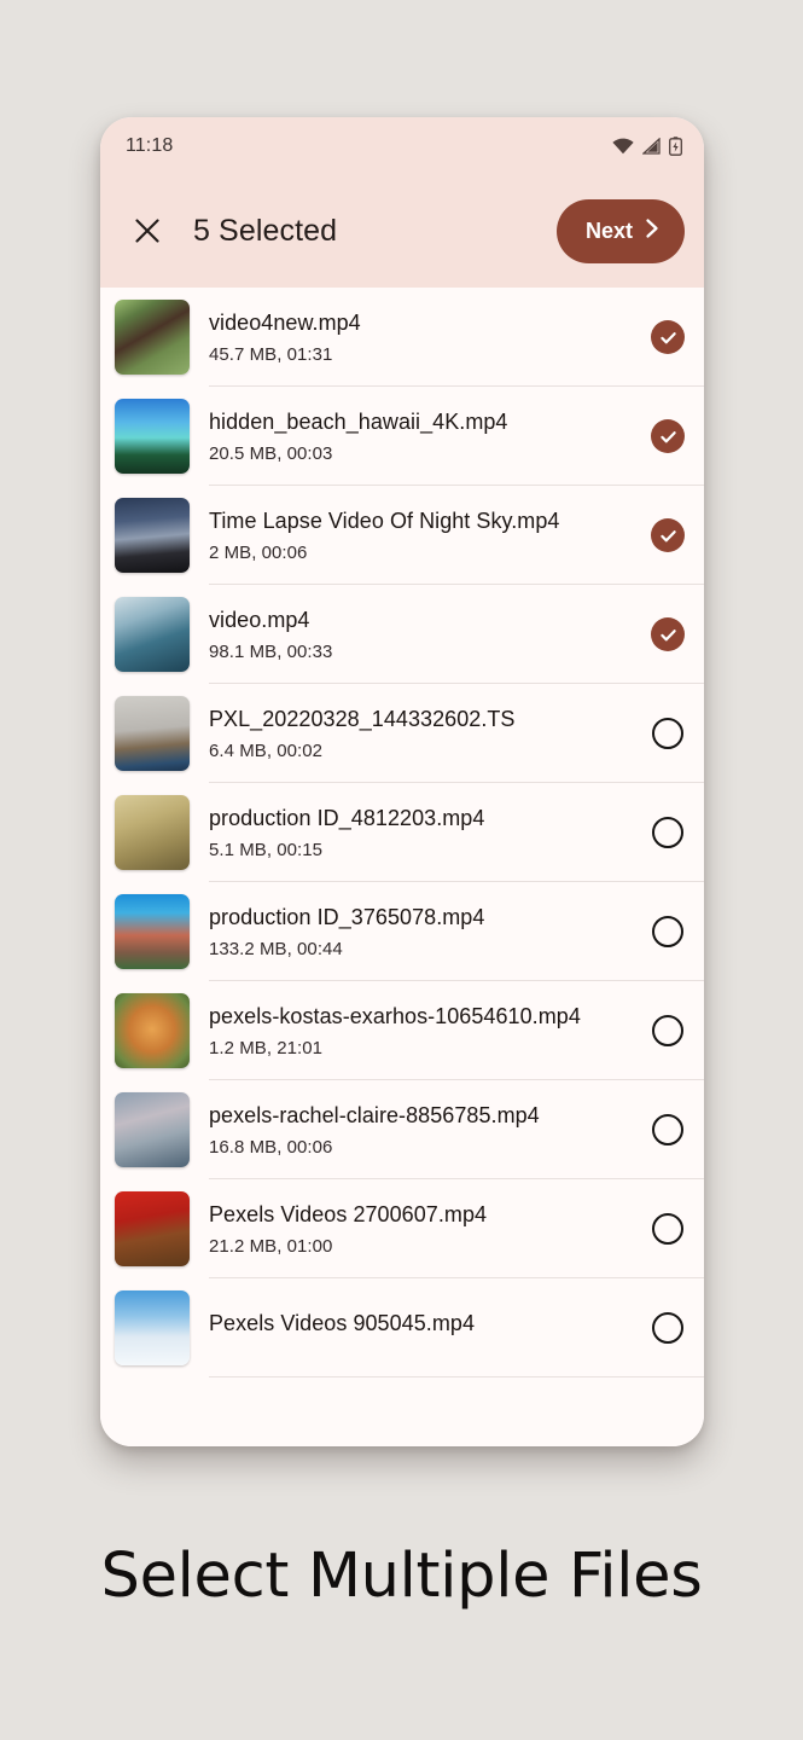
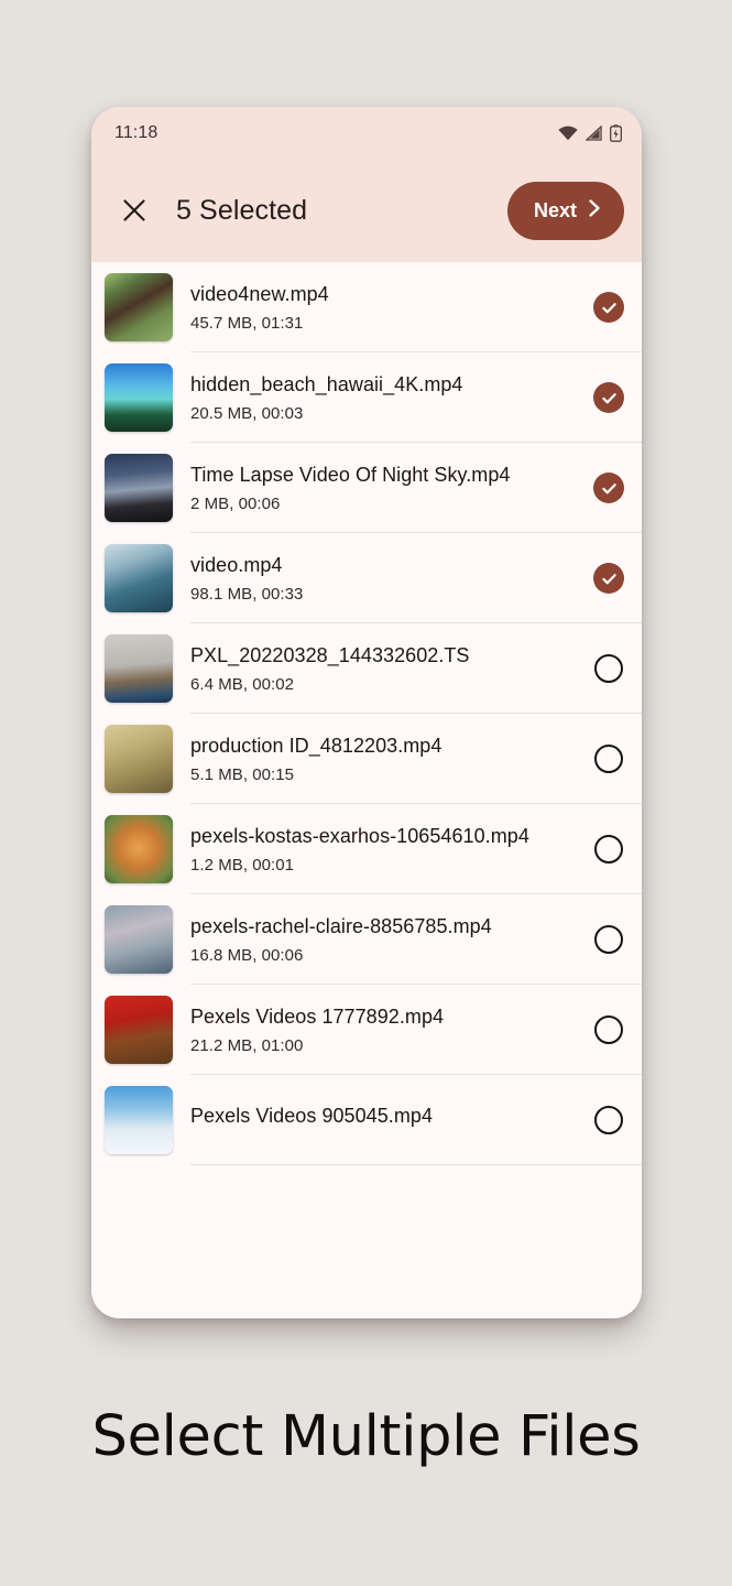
  11:18
  5 Selected
  Next
  video4new.mp4
  45.7 MB, 01:31
  hidden_beach_hawaii_4K.mp4
  20.5 MB, 00:03
  Time Lapse Video Of Night Sky.mp4
  2 MB, 00:06
  video.mp4
  98.1 MB, 00:33
  PXL_20220328_144332602.TS
  6.4 MB, 00:02
  production ID_4812203.mp4
  5.1 MB, 00:15
- production ID_3765078.mp4
- 133.2 MB, 00:44
  pexels-kostas-exarhos-10654610.mp4
- 1.2 MB, 21:01
+ 1.2 MB, 00:01
  pexels-rachel-claire-8856785.mp4
  16.8 MB, 00:06
- Pexels Videos 2700607.mp4
+ Pexels Videos 1777892.mp4
  21.2 MB, 01:00
  Pexels Videos 905045.mp4
  Select Multiple Files
